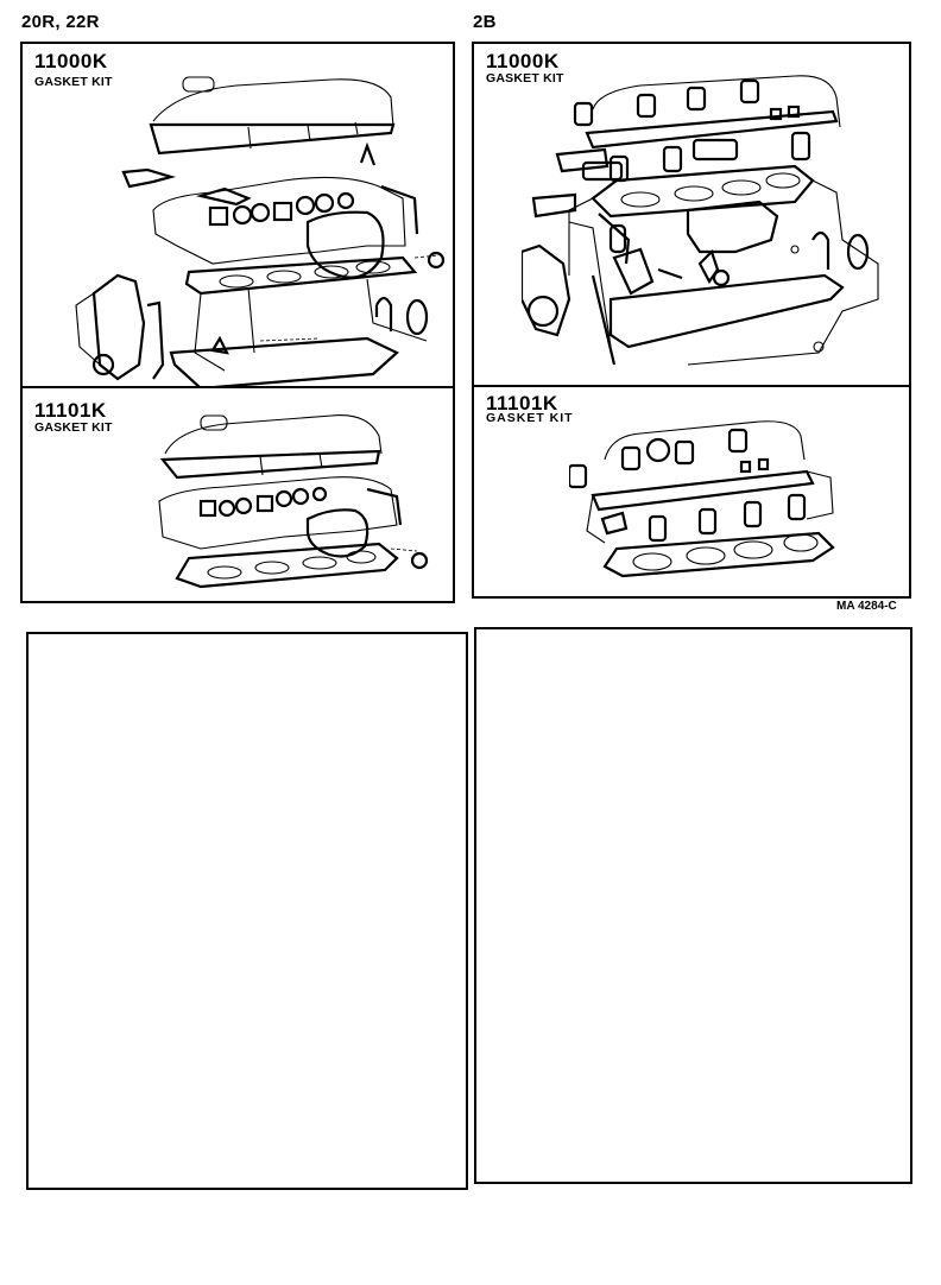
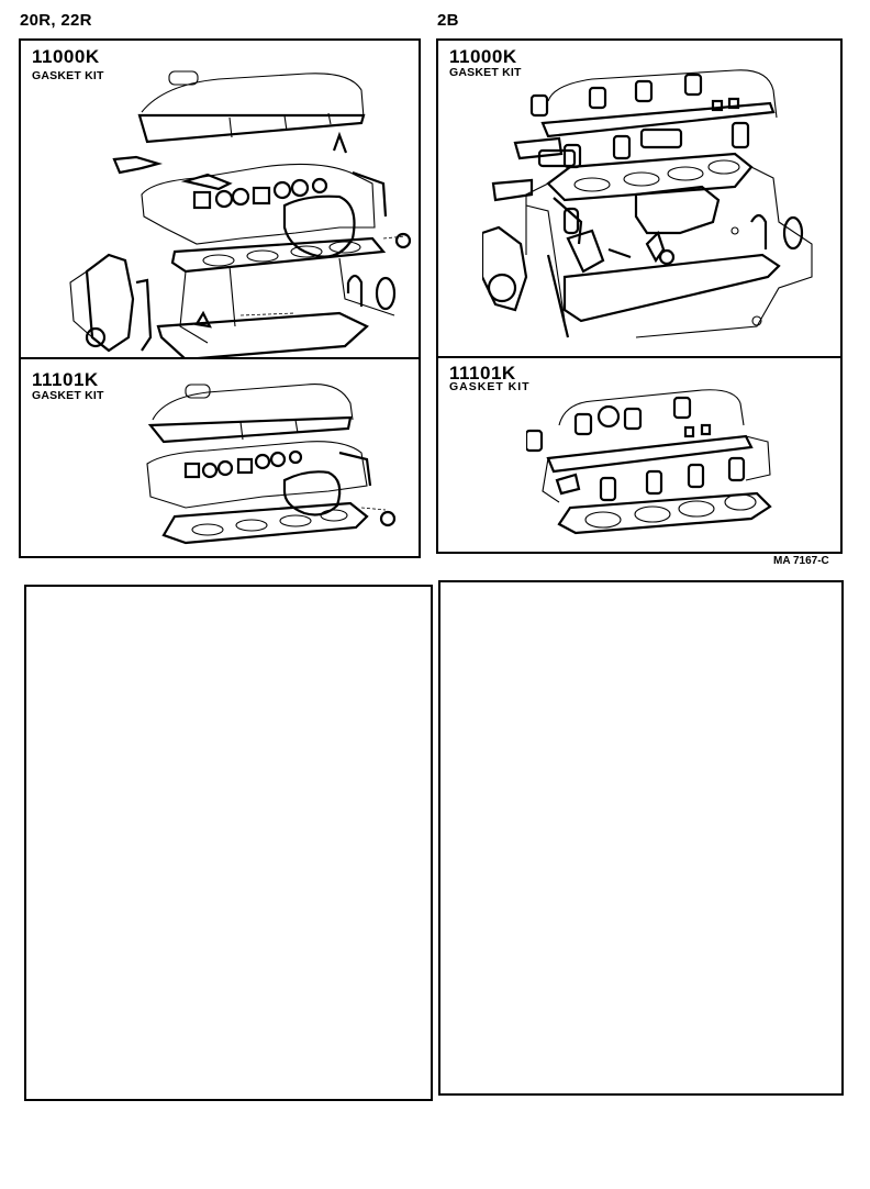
  20R, 22R
  2B
  11000K
  GASKET KIT
  11101K
  GASKET KIT
  11000K
  GASKET KIT
  11101K
  GASKET KIT
- MA 4284-C
+ MA 7167-C
